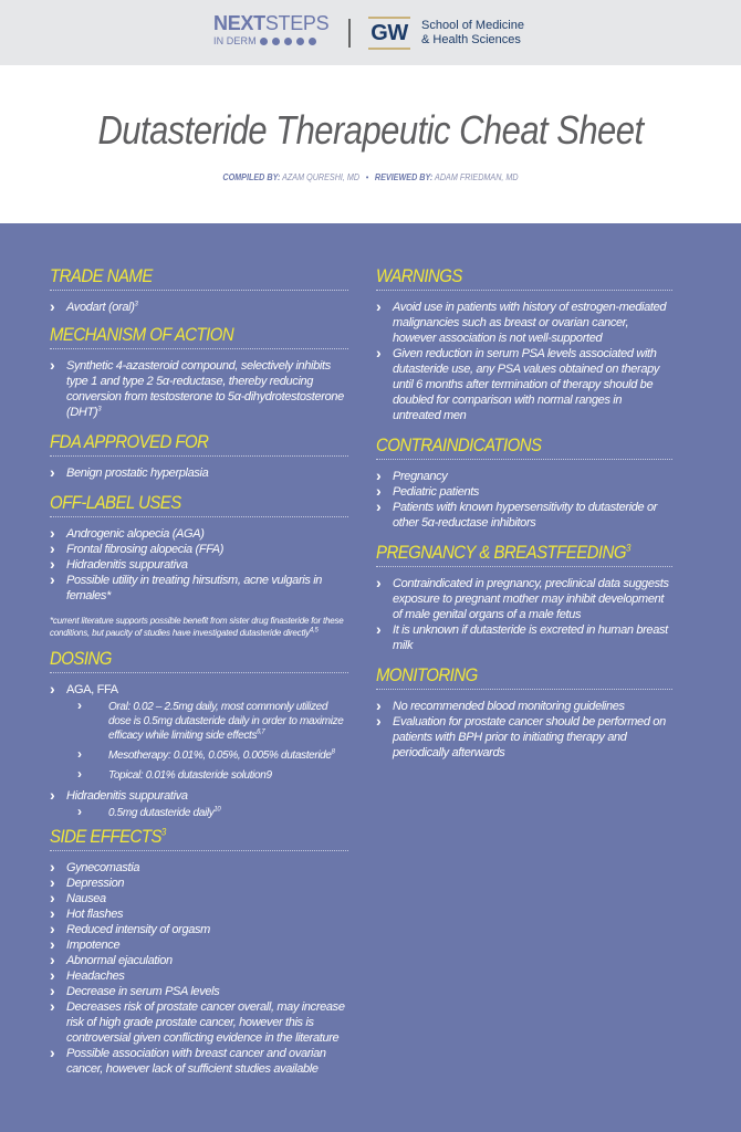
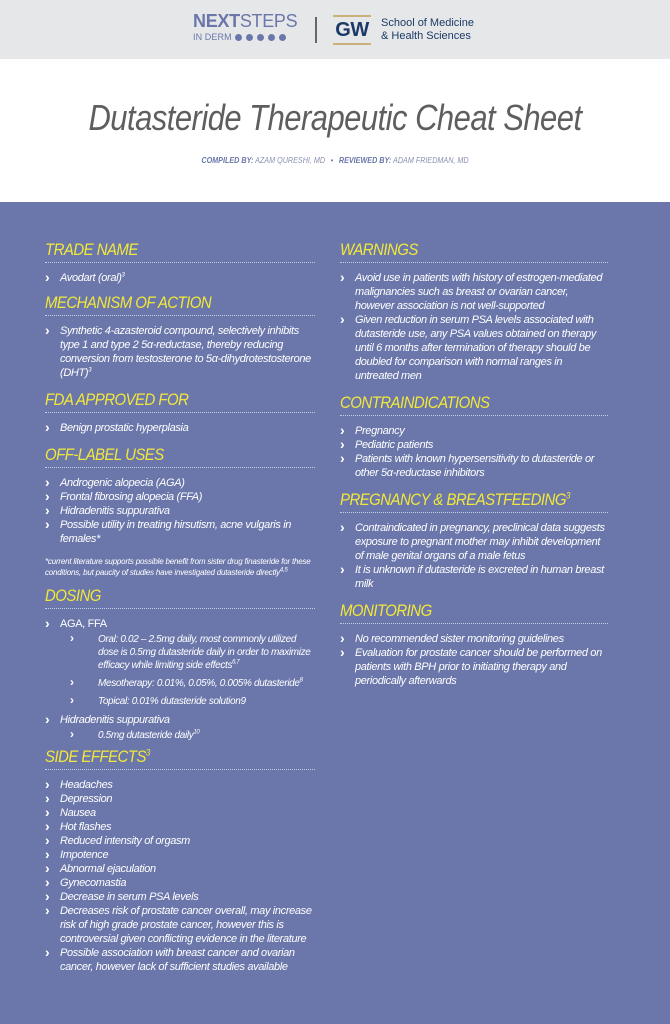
  NEXTSTEPS
  IN DERM
  GW
  School of Medicine
  & Health Sciences
  Dutasteride Therapeutic Cheat Sheet
  COMPILED BY: AZAM QURESHI, MD • REVIEWED BY: ADAM FRIEDMAN, MD
  TRADE NAME
  Avodart (oral)
  MECHANISM OF ACTION
  Synthetic 4-azasteroid compound, selectively inhibits type 1 and type 2 5α-reductase, thereby reducing conversion from testosterone to 5α-dihydrotestosterone (DHT)
  FDA APPROVED FOR
  Benign prostatic hyperplasia
  OFF-LABEL USES
  Androgenic alopecia (AGA)
  Frontal fibrosing alopecia (FFA)
  Hidradenitis suppurativa
  Possible utility in treating hirsutism, acne vulgaris in females*
  *current literature supports possible benefit from sister drug finasteride for these conditions, but paucity of studies have investigated dutasteride directly
  DOSING
  AGA, FFA
  Oral: 0.02 – 2.5mg daily, most commonly utilized dose is 0.5mg dutasteride daily in order to maximize efficacy while limiting side effects
  Mesotherapy: 0.01%, 0.05%, 0.005% dutasteride
  Topical: 0.01% dutasteride solution9
  Hidradenitis suppurativa
  0.5mg dutasteride daily
  SIDE EFFECTS3
- Gynecomastia
+ Headaches
  Depression
  Nausea
  Hot flashes
  Reduced intensity of orgasm
  Impotence
  Abnormal ejaculation
- Headaches
+ Gynecomastia
  Decrease in serum PSA levels
  Decreases risk of prostate cancer overall, may increase risk of high grade prostate cancer, however this is controversial given conflicting evidence in the literature
  Possible association with breast cancer and ovarian cancer, however lack of sufficient studies available
  WARNINGS
  Avoid use in patients with history of estrogen-mediated malignancies such as breast or ovarian cancer, however association is not well-supported
  Given reduction in serum PSA levels associated with dutasteride use, any PSA values obtained on therapy until 6 months after termination of therapy should be doubled for comparison with normal ranges in untreated men
  CONTRAINDICATIONS
  Pregnancy
  Pediatric patients
  Patients with known hypersensitivity to dutasteride or other 5α-reductase inhibitors
  PREGNANCY & BREASTFEEDING3
  Contraindicated in pregnancy, preclinical data suggests exposure to pregnant mother may inhibit development of male genital organs of a male fetus
  It is unknown if dutasteride is excreted in human breast milk
  MONITORING
- No recommended blood monitoring guidelines
+ No recommended sister monitoring guidelines
  Evaluation for prostate cancer should be performed on patients with BPH prior to initiating therapy and periodically afterwards
